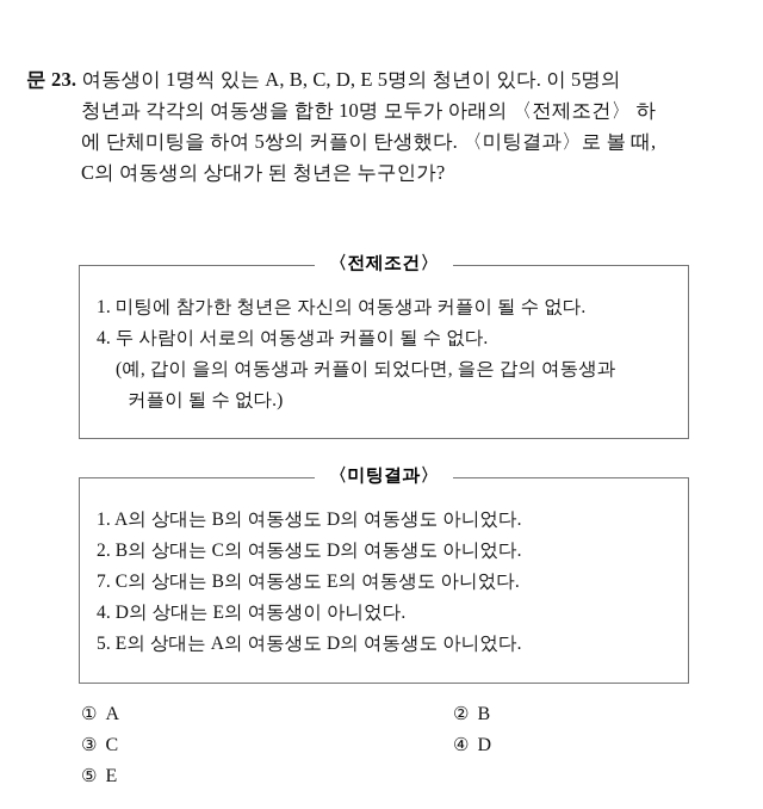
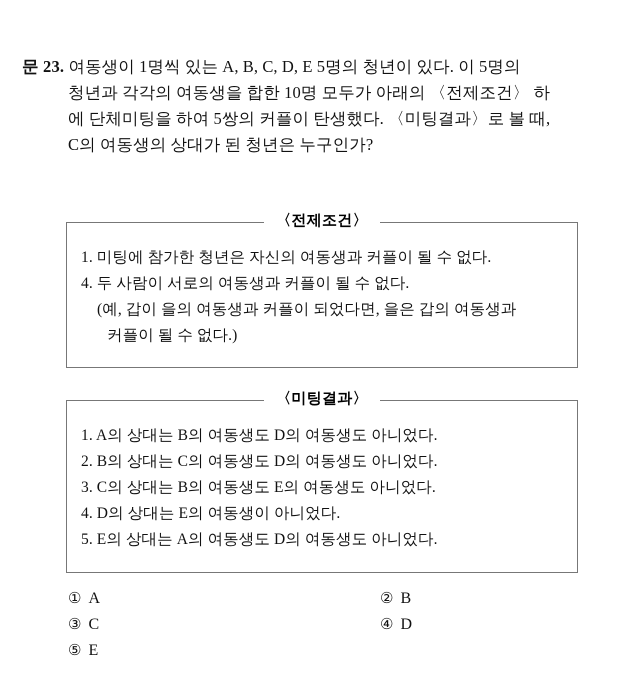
  문 23. 여동생이 1명씩 있는 A, B, C, D, E 5명의 청년이 있다. 이 5명의
  청년과 각각의 여동생을 합한 10명 모두가 아래의 〈전제조건〉 하
  에 단체미팅을 하여 5쌍의 커플이 탄생했다. 〈미팅결과〉로 볼 때,
  C의 여동생의 상대가 된 청년은 누구인가?
  〈전제조건〉
  1. 미팅에 참가한 청년은 자신의 여동생과 커플이 될 수 없다.
  4. 두 사람이 서로의 여동생과 커플이 될 수 없다.
  (예, 갑이 을의 여동생과 커플이 되었다면, 을은 갑의 여동생과
  커플이 될 수 없다.)
  〈미팅결과〉
  1. A의 상대는 B의 여동생도 D의 여동생도 아니었다.
  2. B의 상대는 C의 여동생도 D의 여동생도 아니었다.
- 7. C의 상대는 B의 여동생도 E의 여동생도 아니었다.
+ 3. C의 상대는 B의 여동생도 E의 여동생도 아니었다.
  4. D의 상대는 E의 여동생이 아니었다.
  5. E의 상대는 A의 여동생도 D의 여동생도 아니었다.
  ① A
  ② B
  ③ C
  ④ D
  ⑤ E
